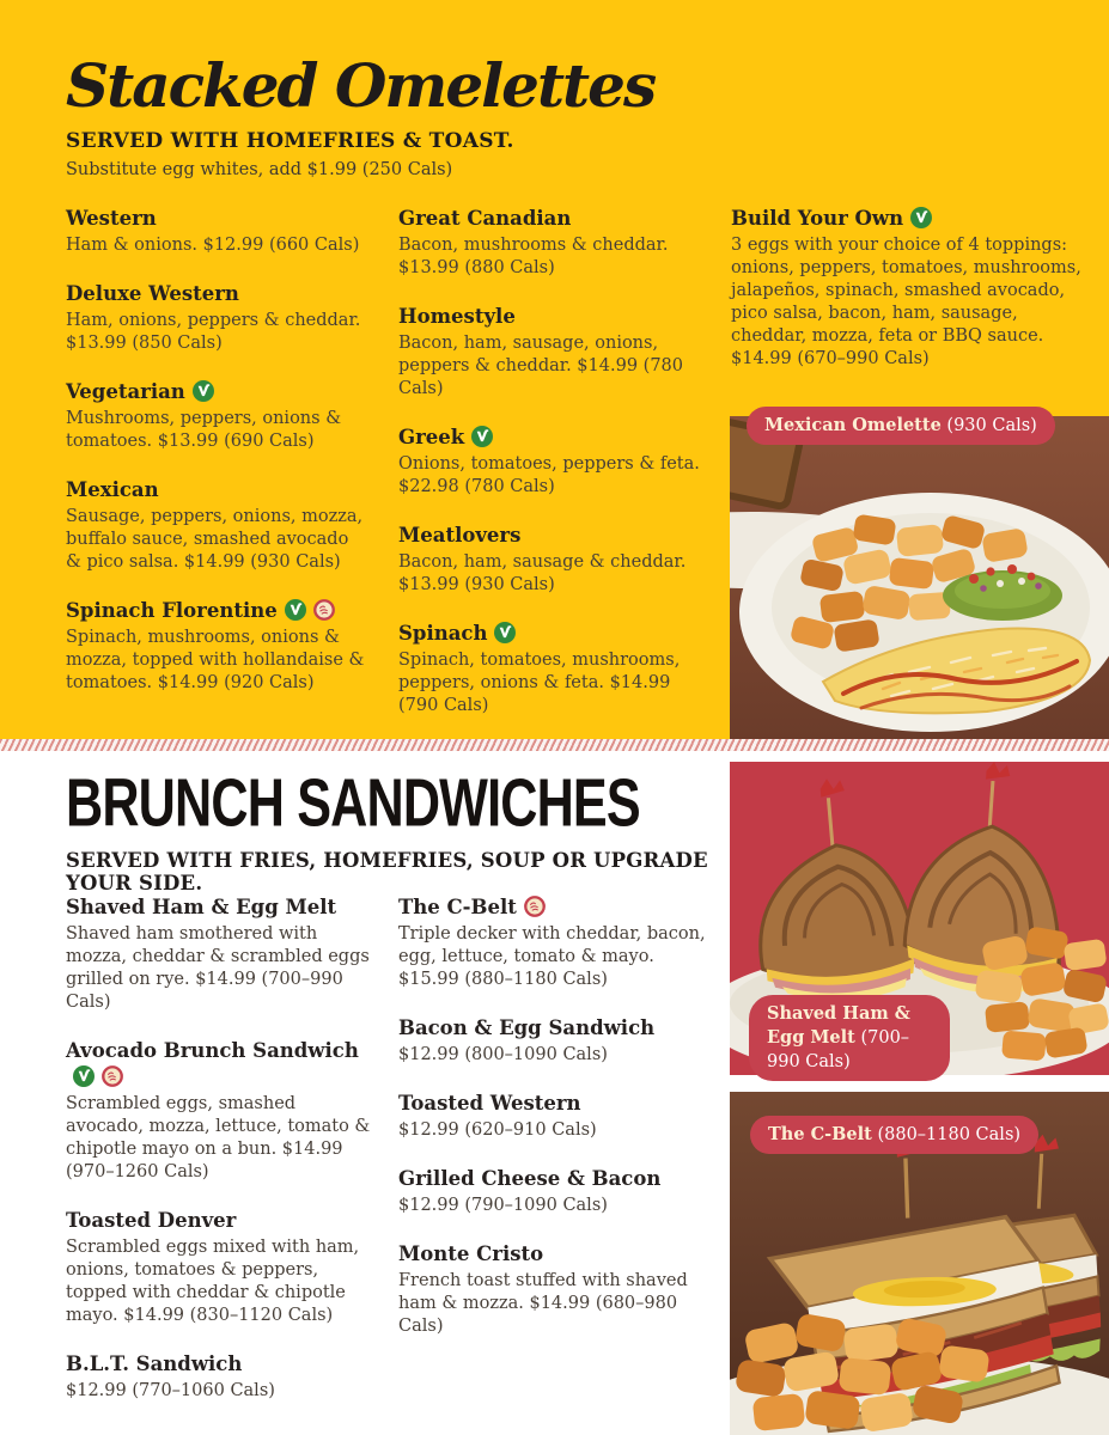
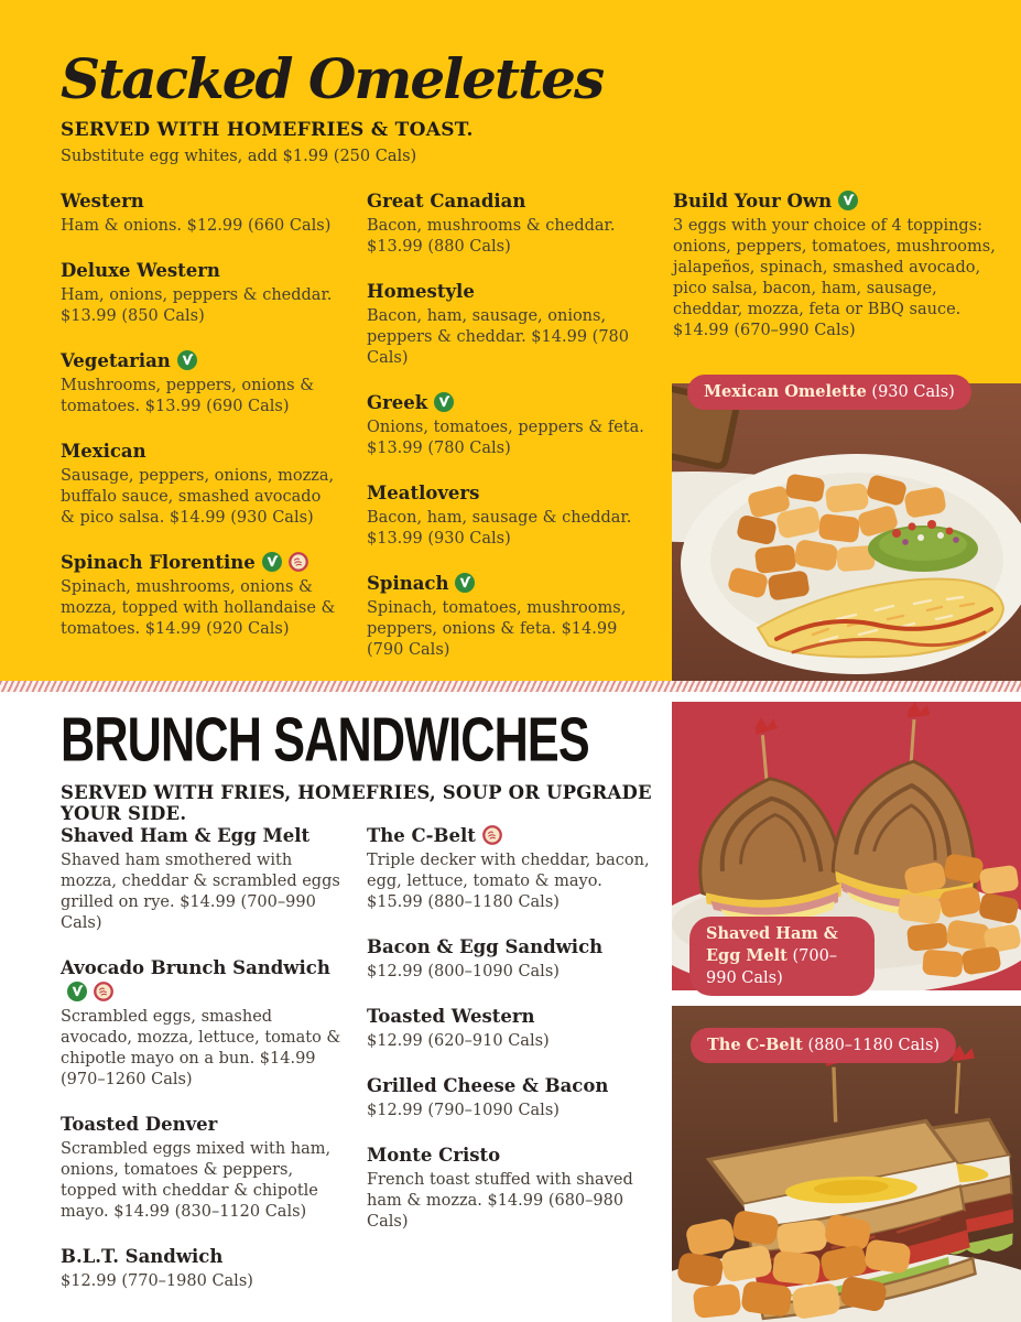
  Stacked Omelettes
  SERVED WITH HOMEFRIES & TOAST.
  Substitute egg whites, add $1.99 (250 Cals)
  Western
  Ham & onions. $12.99 (660 Cals)
  Deluxe Western
  Ham, onions, peppers & cheddar. $13.99 (850 Cals)
  Vegetarian
  Mushrooms, peppers, onions & tomatoes. $13.99 (690 Cals)
  Mexican
  Sausage, peppers, onions, mozza, buffalo sauce, smashed avocado & pico salsa. $14.99 (930 Cals)
  Spinach Florentine
  Spinach, mushrooms, onions & mozza, topped with hollandaise & tomatoes. $14.99 (920 Cals)
  Great Canadian
  Bacon, mushrooms & cheddar. $13.99 (880 Cals)
  Homestyle
  Bacon, ham, sausage, onions, peppers & cheddar. $14.99 (780 Cals)
  Greek
- Onions, tomatoes, peppers & feta. $22.98 (780 Cals)
+ Onions, tomatoes, peppers & feta. $13.99 (780 Cals)
  Meatlovers
  Bacon, ham, sausage & cheddar. $13.99 (930 Cals)
  Spinach
  Spinach, tomatoes, mushrooms, peppers, onions & feta. $14.99 (790 Cals)
  Build Your Own
  3 eggs with your choice of 4 toppings: onions, peppers, tomatoes, mushrooms, jalapeños, spinach, smashed avocado, pico salsa, bacon, ham, sausage, cheddar, mozza, feta or BBQ sauce. $14.99 (670–990 Cals)
  Mexican Omelette (930 Cals)
  BRUNCH SANDWICHES
  SERVED WITH FRIES, HOMEFRIES, SOUP OR UPGRADE YOUR SIDE.
  Shaved Ham & Egg Melt
  Shaved ham smothered with mozza, cheddar & scrambled eggs grilled on rye. $14.99 (700–990 Cals)
  Avocado Brunch Sandwich
  Scrambled eggs, smashed avocado, mozza, lettuce, tomato & chipotle mayo on a bun. $14.99 (970–1260 Cals)
  Toasted Denver
  Scrambled eggs mixed with ham, onions, tomatoes & peppers, topped with cheddar & chipotle mayo. $14.99 (830–1120 Cals)
  B.L.T. Sandwich
- $12.99 (770–1060 Cals)
+ $12.99 (770–1980 Cals)
  The C-Belt
  Triple decker with cheddar, bacon, egg, lettuce, tomato & mayo. $15.99 (880–1180 Cals)
  Bacon & Egg Sandwich
  $12.99 (800–1090 Cals)
  Toasted Western
  $12.99 (620–910 Cals)
  Grilled Cheese & Bacon
  $12.99 (790–1090 Cals)
  Monte Cristo
  French toast stuffed with shaved ham & mozza. $14.99 (680–980 Cals)
  Shaved Ham & Egg Melt (700–990 Cals)
  The C-Belt (880–1180 Cals)
